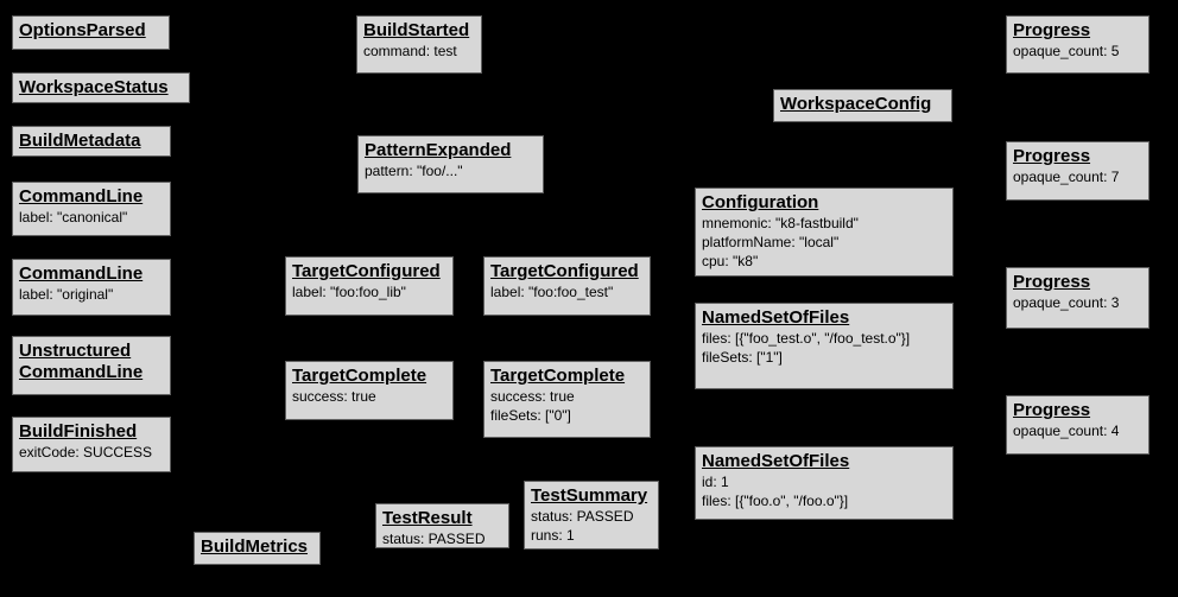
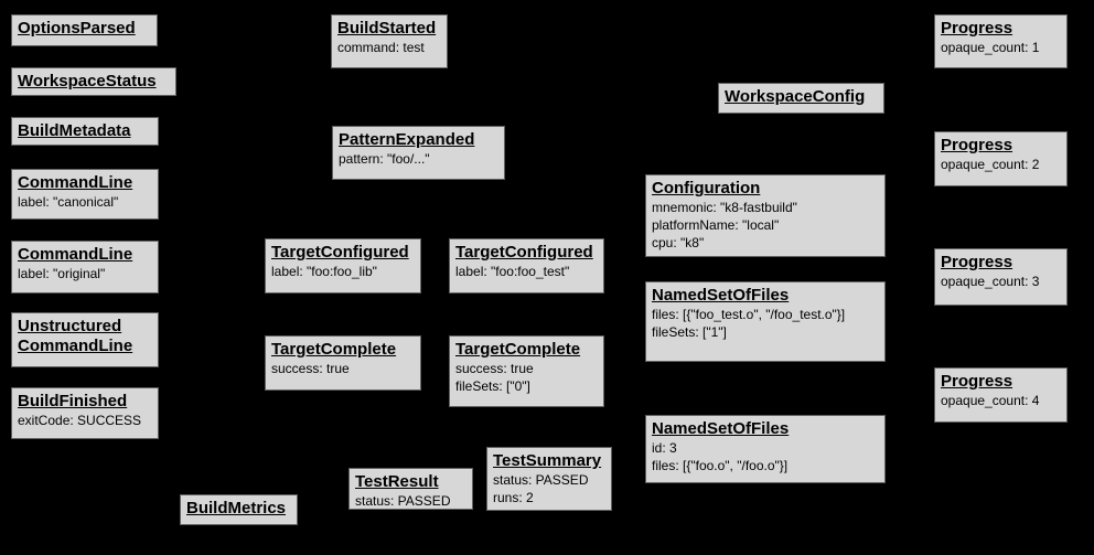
  OptionsParsed
  WorkspaceStatus
  BuildMetadata
  CommandLine
  label: "canonical"
  CommandLine
  label: "original"
  Unstructured
  CommandLine
  BuildFinished
  exitCode: SUCCESS
  BuildMetrics
  BuildStarted
  command: test
  PatternExpanded
  pattern: "foo/..."
  TargetConfigured
  label: "foo:foo_lib"
  TargetConfigured
  label: "foo:foo_test"
  TargetComplete
  success: true
  TargetComplete
  success: true
  fileSets: ["0"]
  TestResult
  status: PASSED
  TestSummary
  status: PASSED
- runs: 1
+ runs: 2
  WorkspaceConfig
  Configuration
  mnemonic: "k8-fastbuild"
  platformName: "local"
  cpu: "k8"
  NamedSetOfFiles
  files: [{"foo_test.o", "/foo_test.o"}]
  fileSets: ["1"]
  NamedSetOfFiles
- id: 1
+ id: 3
  files: [{"foo.o", "/foo.o"}]
  Progress
- opaque_count: 5
+ opaque_count: 1
  Progress
- opaque_count: 7
+ opaque_count: 2
  Progress
  opaque_count: 3
  Progress
  opaque_count: 4
